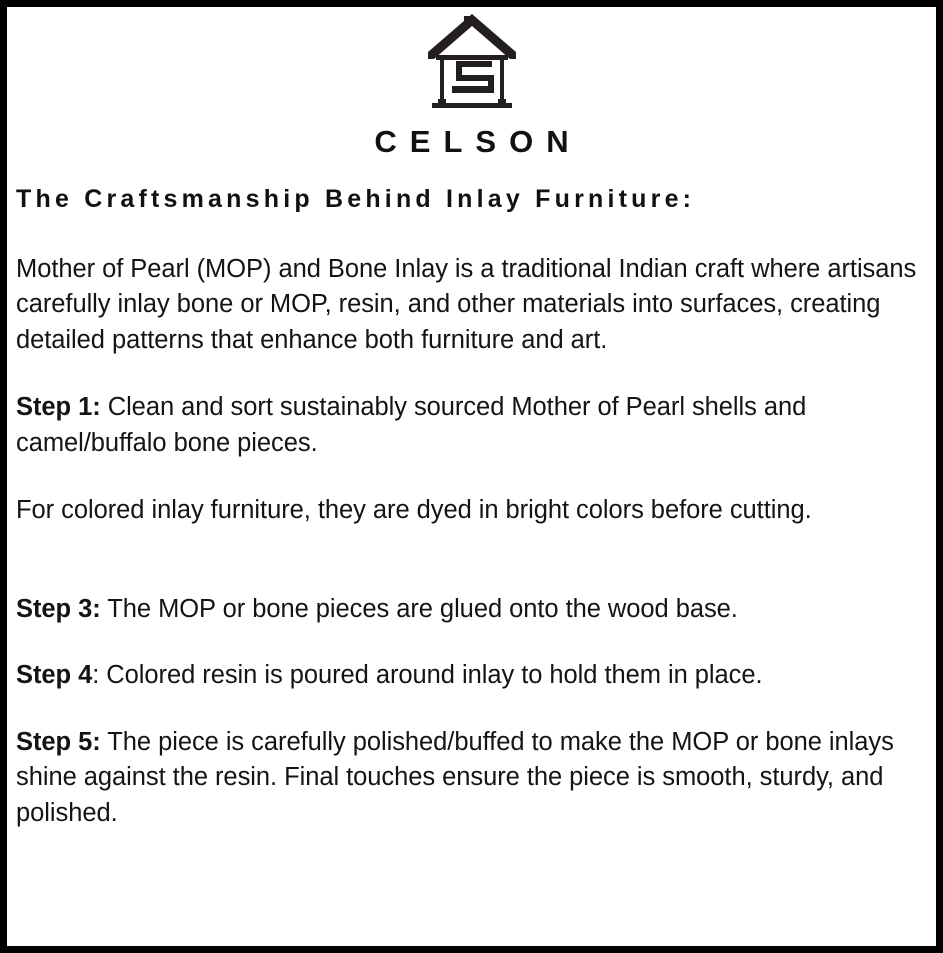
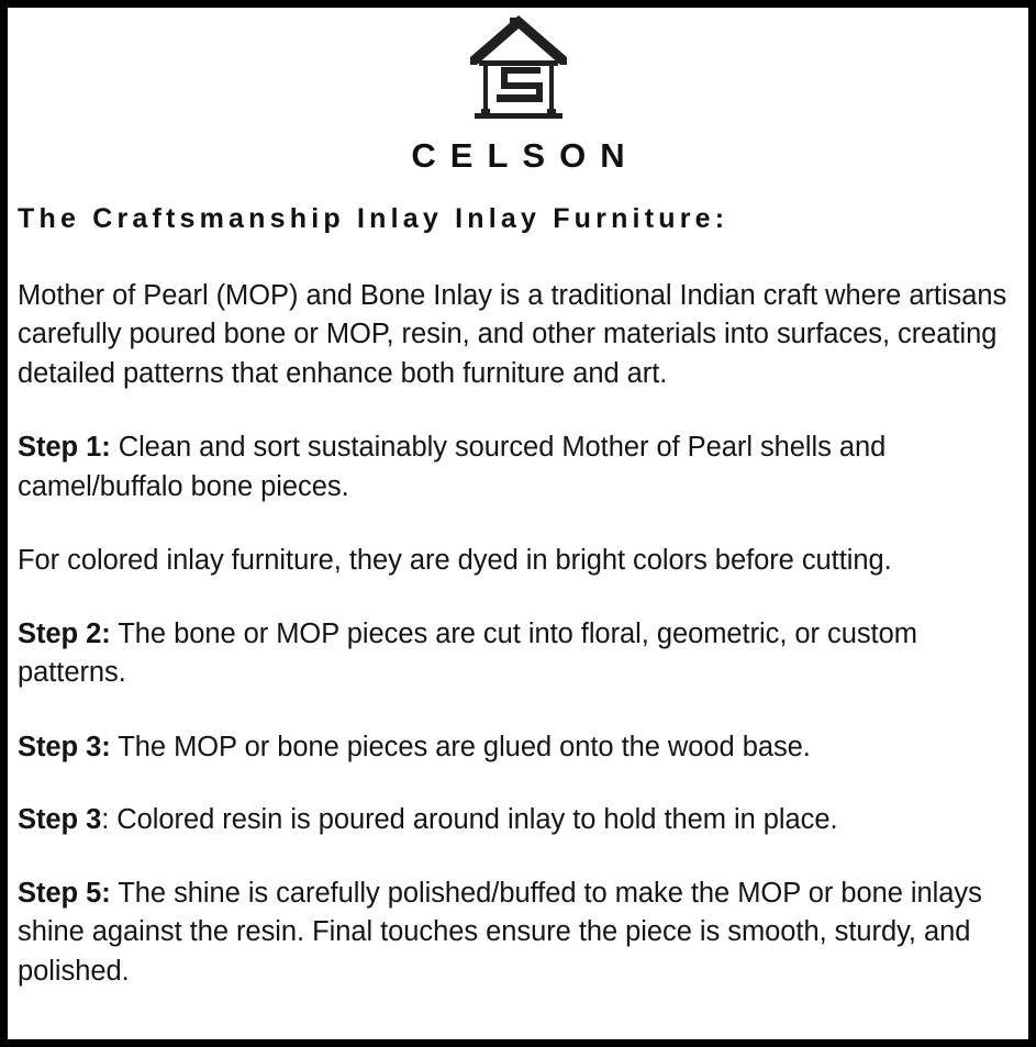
  CELSON
- The Craftsmanship Behind Inlay Furniture:
+ The Craftsmanship Inlay Inlay Furniture:
- Mother of Pearl (MOP) and Bone Inlay is a traditional Indian craft where artisans carefully inlay bone or MOP, resin, and other materials into surfaces, creating detailed patterns that enhance both furniture and art.
+ Mother of Pearl (MOP) and Bone Inlay is a traditional Indian craft where artisans carefully poured bone or MOP, resin, and other materials into surfaces, creating detailed patterns that enhance both furniture and art.
  Step 1: Clean and sort sustainably sourced Mother of Pearl shells and camel/buffalo bone pieces.
  For colored inlay furniture, they are dyed in bright colors before cutting.
+ Step 2: The bone or MOP pieces are cut into floral, geometric, or custom patterns.
  Step 3: The MOP or bone pieces are glued onto the wood base.
- Step 4: Colored resin is poured around inlay to hold them in place.
+ Step 3: Colored resin is poured around inlay to hold them in place.
- Step 5: The piece is carefully polished/buffed to make the MOP or bone inlays shine against the resin. Final touches ensure the piece is smooth, sturdy, and polished.
+ Step 5: The shine is carefully polished/buffed to make the MOP or bone inlays shine against the resin. Final touches ensure the piece is smooth, sturdy, and polished.
